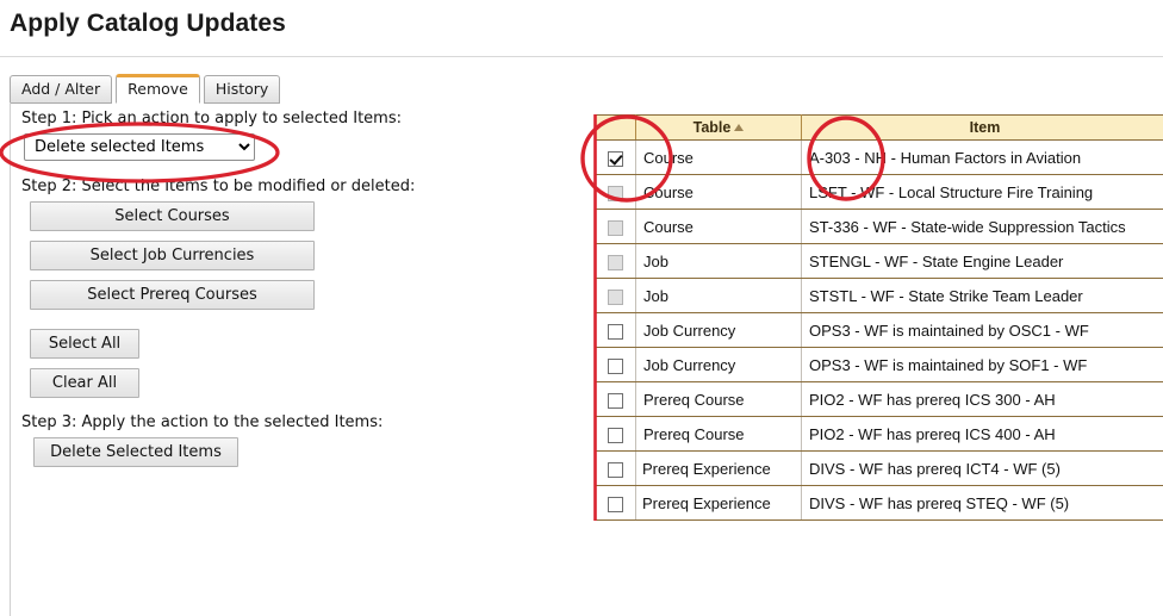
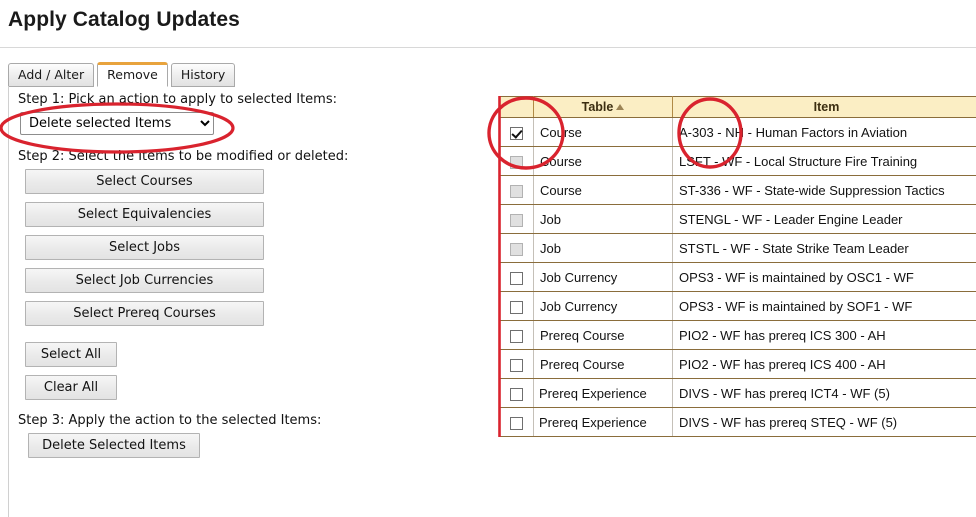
  Apply Catalog Updates
  Add / Alter
  Remove
  History
  Step 1: Pick an action to apply to selected Items:
  Delete selected Items
  Step 2: Select the Items to be modified or deleted:
  Select Courses
+ Select Equivalencies
+ Select Jobs
  Select Job Currencies
  Select Prereq Courses
  Select All
  Clear All
  Step 3: Apply the action to the selected Items:
  Delete Selected Items
  	Table	Item
  	Course	A-303 - N - Human Factors in Aviation
  	Course	LFT -F - Local Structure Fire Training
  	Course	ST-336 - WF - State-wide Suppression Tactics
- 	Job	STENGL - WF - State Engine Leader
+ 	Job	STENGL - WF - Leader Engine Leader
  	Job	STSTL - WF - State Strike Team Leader
  	Job Currency	OPS3 - WF is maintained by OSC1 - WF
  	Job Currency	OPS3 - WF is maintained by SOF1 - WF
  	Prereq Course	PIO2 - WF has prereq ICS 300 - AH
  	Prereq Course	PIO2 - WF has prereq ICS 400 - AH
  	Prereq Experience	DIVS - WF has prereq ICT4 - WF (5)
  	Prereq Experience	DIVS - WF has prereq STEQ - WF (5)
